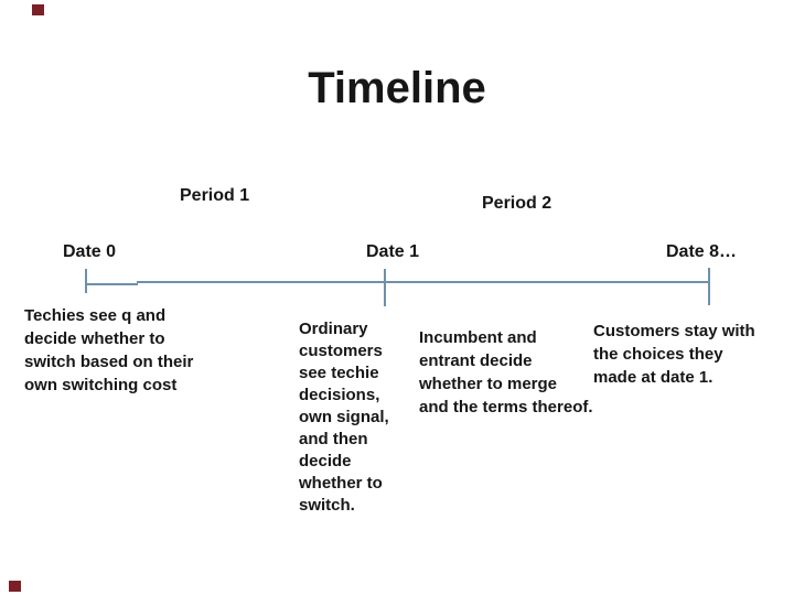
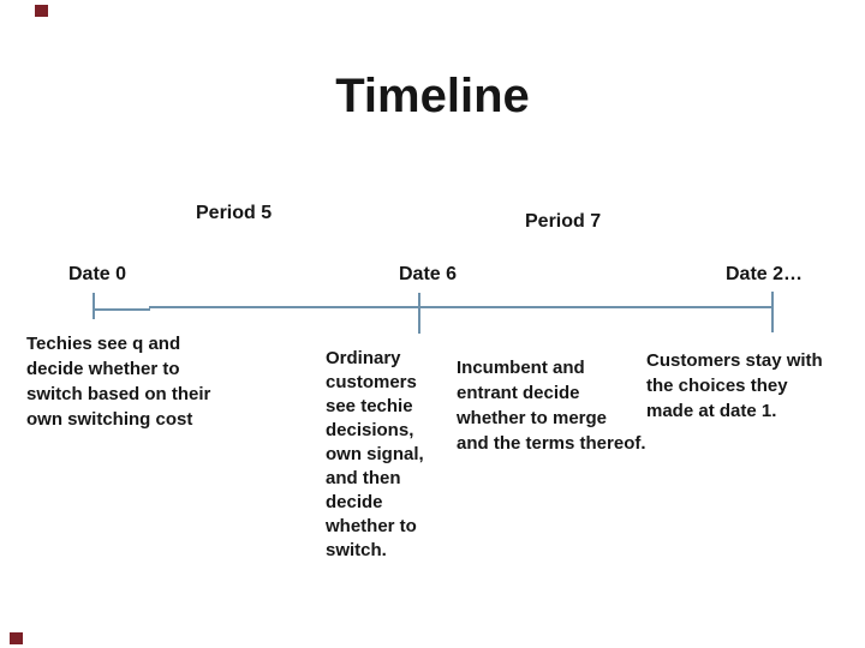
  Timeline
- Period 1
+ Period 5
- Period 2
+ Period 7
  Date 0
- Date 1
+ Date 6
- Date 8…
+ Date 2…
  Techies see q and
  decide whether to
  switch based on their
  own switching cost
  Ordinary
  customers
  see techie
  decisions,
  own signal,
  and then
  decide
  whether to
  switch.
  Incumbent and
  entrant decide
  whether to merge
  and the terms thereof.
  Customers stay with
  the choices they
  made at date 1.
